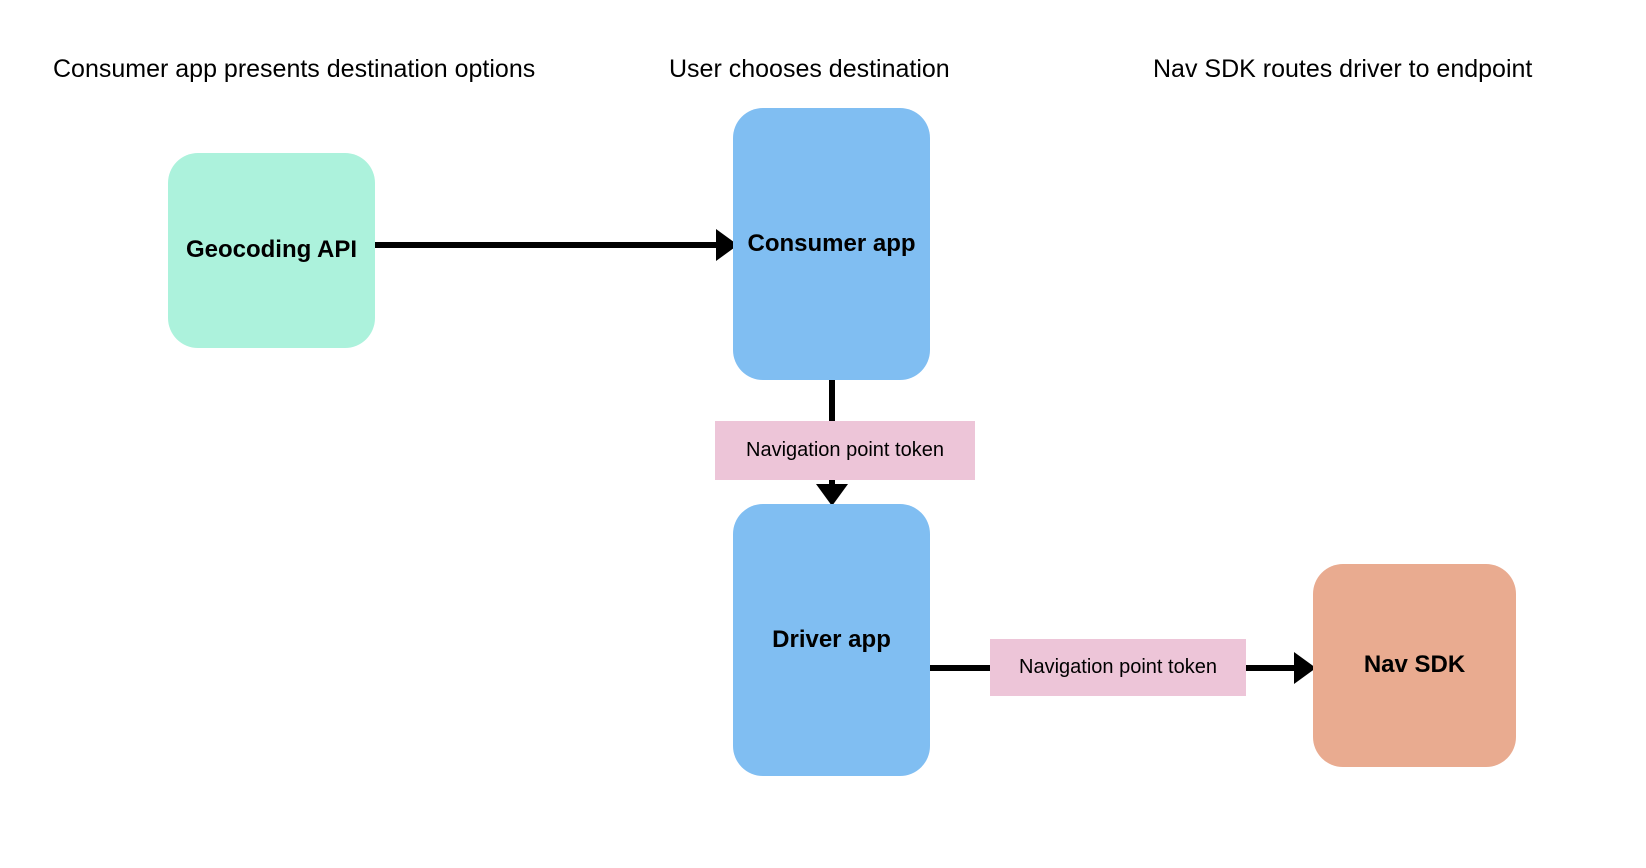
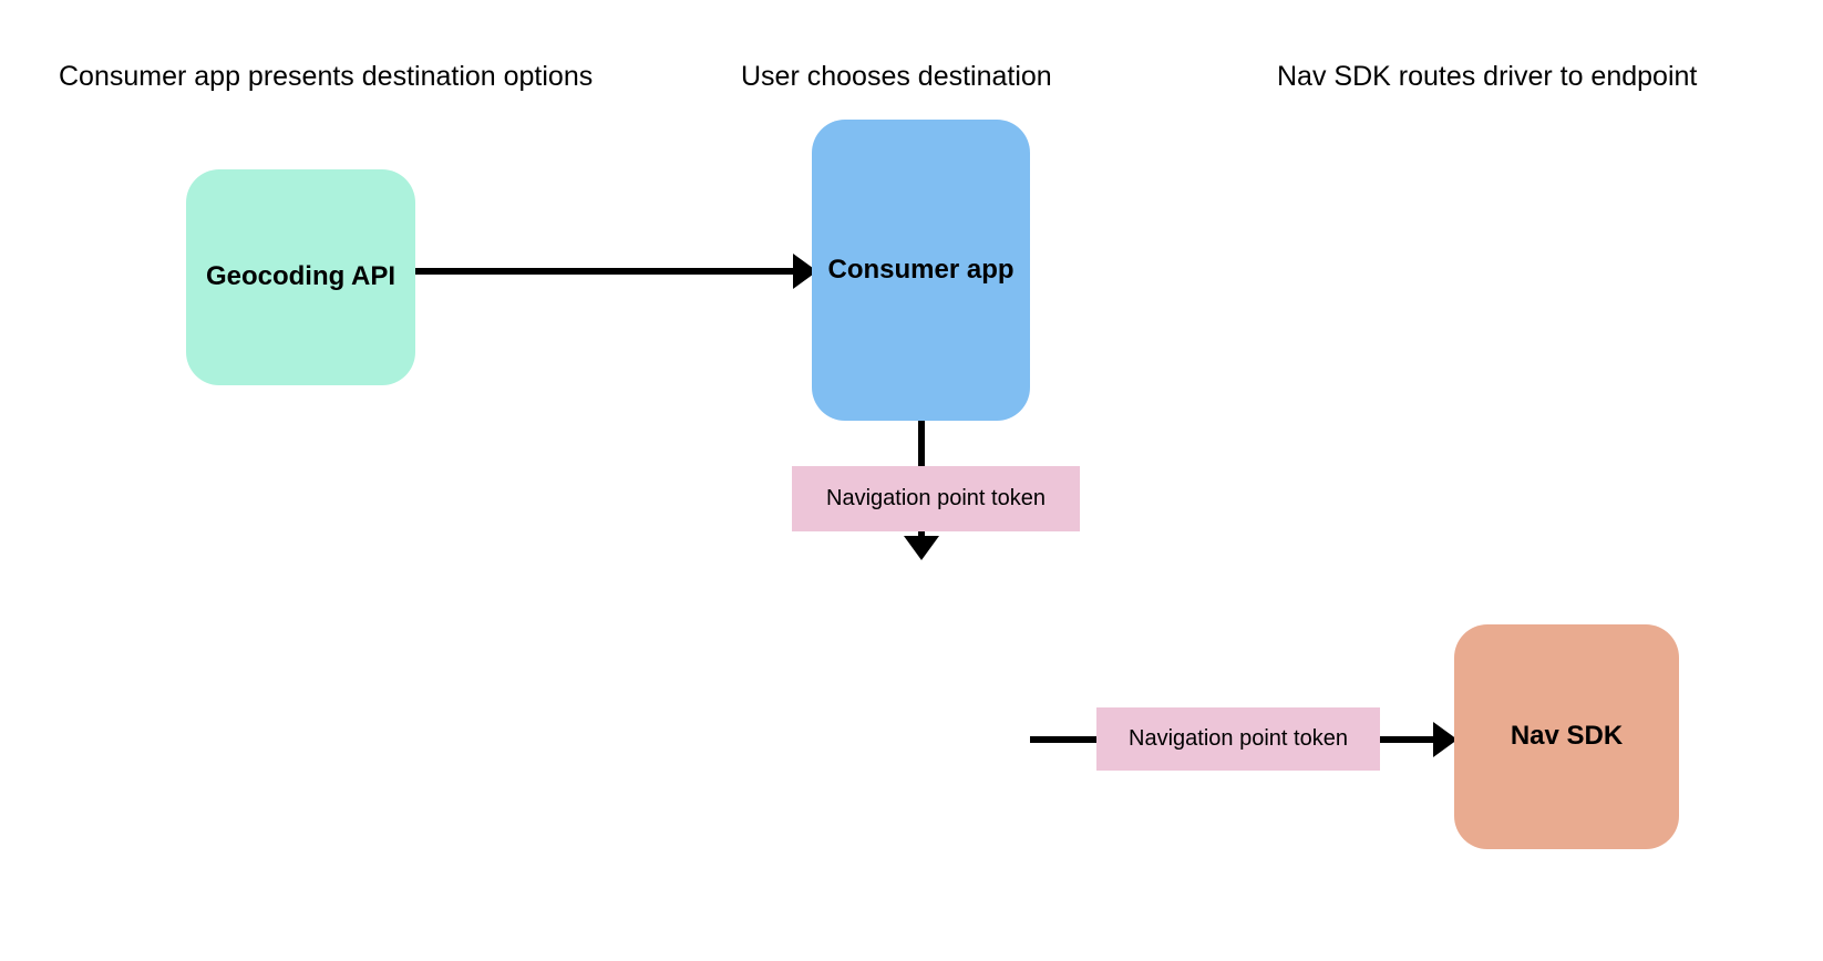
  Consumer app presents destination options
  User chooses destination
  Nav SDK routes driver to endpoint
  Geocoding API
  Consumer app
- Driver app
  Nav SDK
  Navigation point token
  Navigation point token
